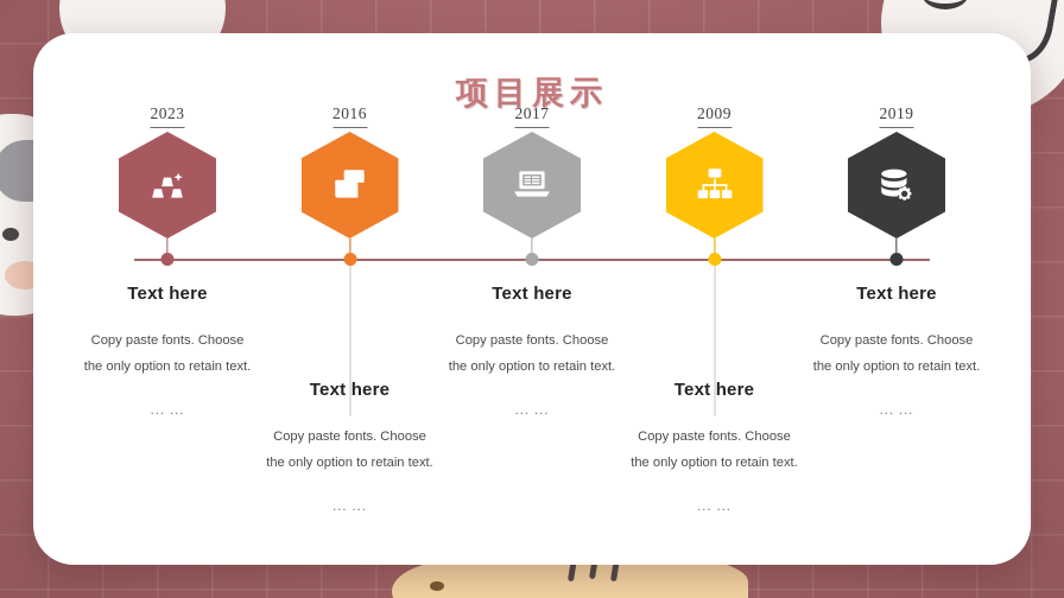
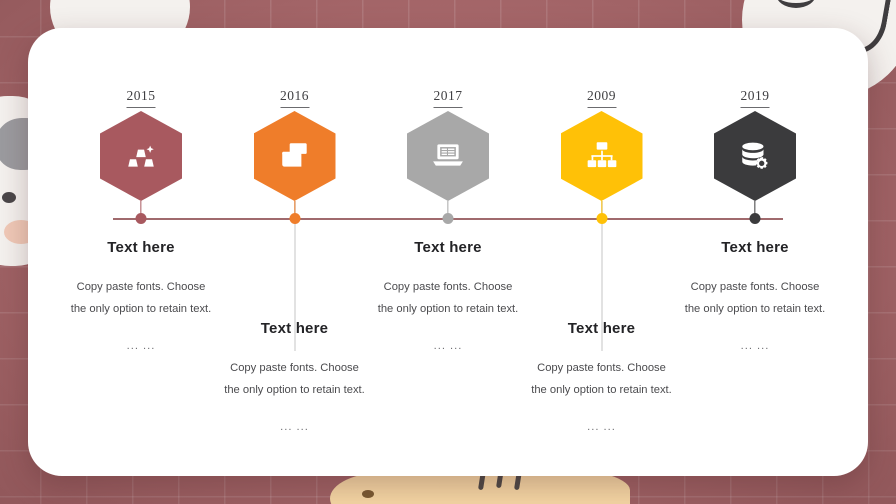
- 项目展示
- 2023
+ 2015
  Text here
  Copy paste fonts. Choose
  the only option to retain text.
  ... ...
  2016
  Text here
  Copy paste fonts. Choose
  the only option to retain text.
  ... ...
  2017
  Text here
  Copy paste fonts. Choose
  the only option to retain text.
  ... ...
  2009
  Text here
  Copy paste fonts. Choose
  the only option to retain text.
  ... ...
  2019
  Text here
  Copy paste fonts. Choose
  the only option to retain text.
  ... ...
